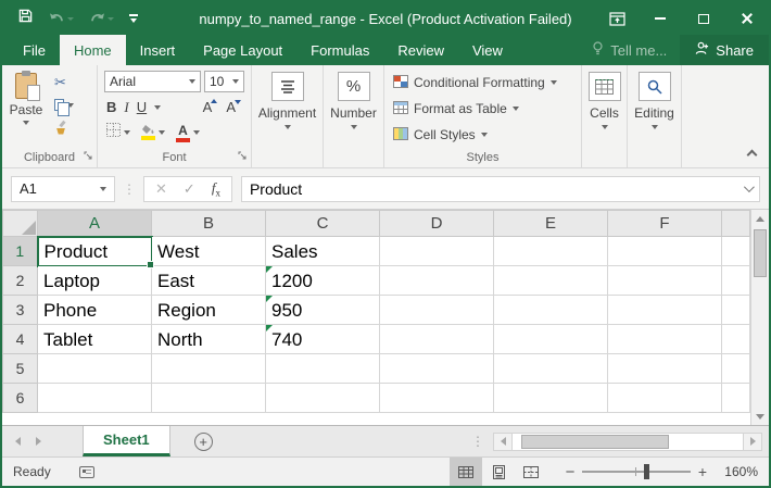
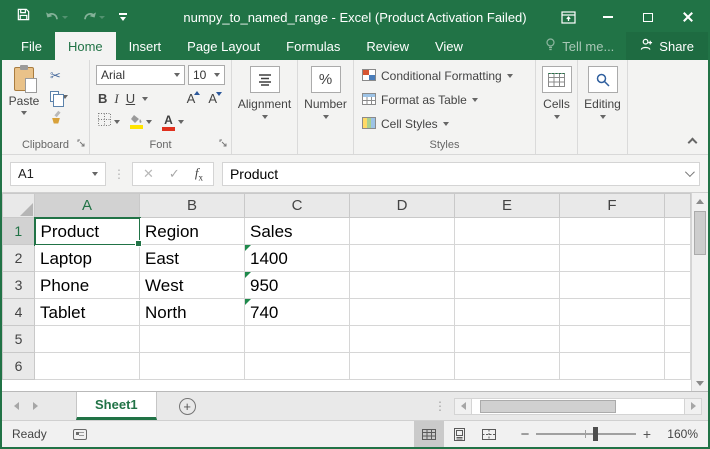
  numpy_to_named_range - Excel (Product Activation Failed)
  File
  Home
  Insert
  Page Layout
  Formulas
  Review
  View
  Tell me...
  Share
  Paste
  ✂
  Clipboard
  Arial
  10
  B
  I
  U
  A
  A
  A
  Font
  Alignment
  %
  Number
  Conditional Formatting
  Format as Table
  Cell Styles
  Styles
  Cells
  Editing
  A1
  ⋮
  ✕
  ✓
  fx
  Product
  	A	B	C	D	E	F
- 1	Product	West	Sales
+ 1	Product	Region	Sales
- 2	Laptop	East	1200
+ 2	Laptop	East	1400
- 3	Phone	Region	950
+ 3	Phone	West	950
  4	Tablet	North	740
  5
  6
  Sheet1
  +
  ⋮
  Ready
  −
  +
  160%
